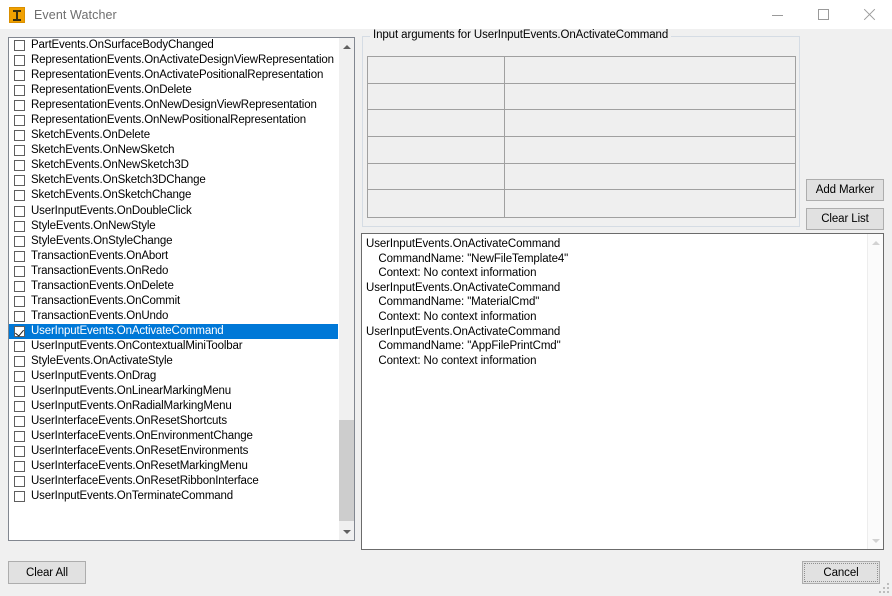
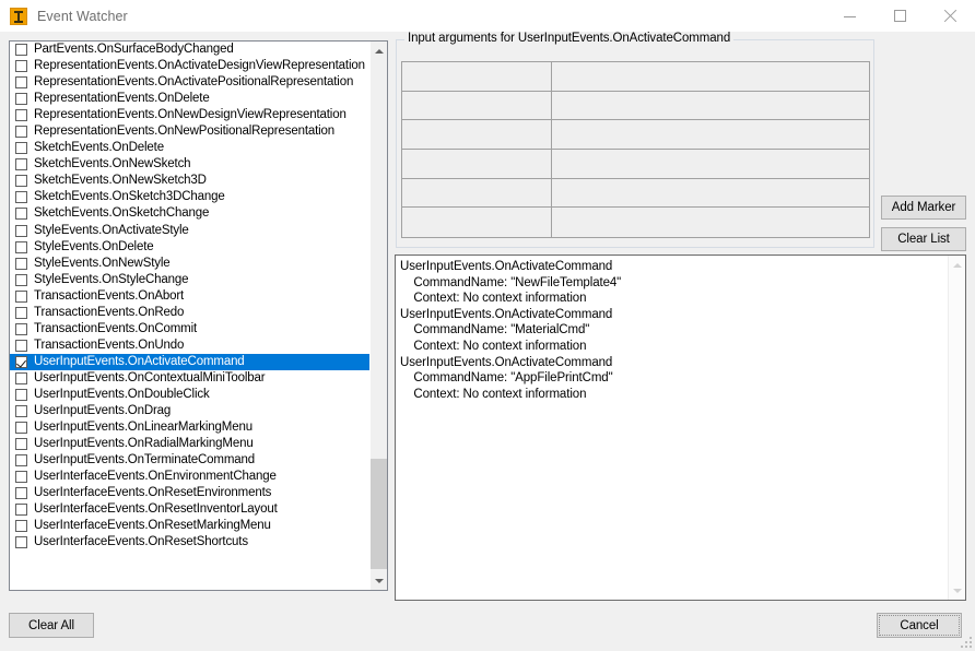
  Event Watcher
  PartEvents.OnSurfaceBodyChanged
  RepresentationEvents.OnActivateDesignViewRepresentation
  RepresentationEvents.OnActivatePositionalRepresentation
  RepresentationEvents.OnDelete
  RepresentationEvents.OnNewDesignViewRepresentation
  RepresentationEvents.OnNewPositionalRepresentation
  SketchEvents.OnDelete
  SketchEvents.OnNewSketch
  SketchEvents.OnNewSketch3D
  SketchEvents.OnSketch3DChange
  SketchEvents.OnSketchChange
- UserInputEvents.OnDoubleClick
+ StyleEvents.OnActivateStyle
+ StyleEvents.OnDelete
  StyleEvents.OnNewStyle
  StyleEvents.OnStyleChange
  TransactionEvents.OnAbort
  TransactionEvents.OnRedo
- TransactionEvents.OnDelete
  TransactionEvents.OnCommit
  TransactionEvents.OnUndo
  UserInputEvents.OnActivateCommand
  UserInputEvents.OnContextualMiniToolbar
- StyleEvents.OnActivateStyle
+ UserInputEvents.OnDoubleClick
  UserInputEvents.OnDrag
  UserInputEvents.OnLinearMarkingMenu
  UserInputEvents.OnRadialMarkingMenu
- UserInterfaceEvents.OnResetShortcuts
+ UserInputEvents.OnTerminateCommand
  UserInterfaceEvents.OnEnvironmentChange
  UserInterfaceEvents.OnResetEnvironments
+ UserInterfaceEvents.OnResetInventorLayout
  UserInterfaceEvents.OnResetMarkingMenu
- UserInterfaceEvents.OnResetRibbonInterface
- UserInputEvents.OnTerminateCommand
+ UserInterfaceEvents.OnResetShortcuts
  Input arguments for UserInputEvents.OnActivateCommand
  Add Marker
  Clear List
  UserInputEvents.OnActivateCommand
  CommandName: "NewFileTemplate4"
  Context: No context information
  UserInputEvents.OnActivateCommand
  CommandName: "MaterialCmd"
  Context: No context information
  UserInputEvents.OnActivateCommand
  CommandName: "AppFilePrintCmd"
  Context: No context information
  Clear All
  Cancel
